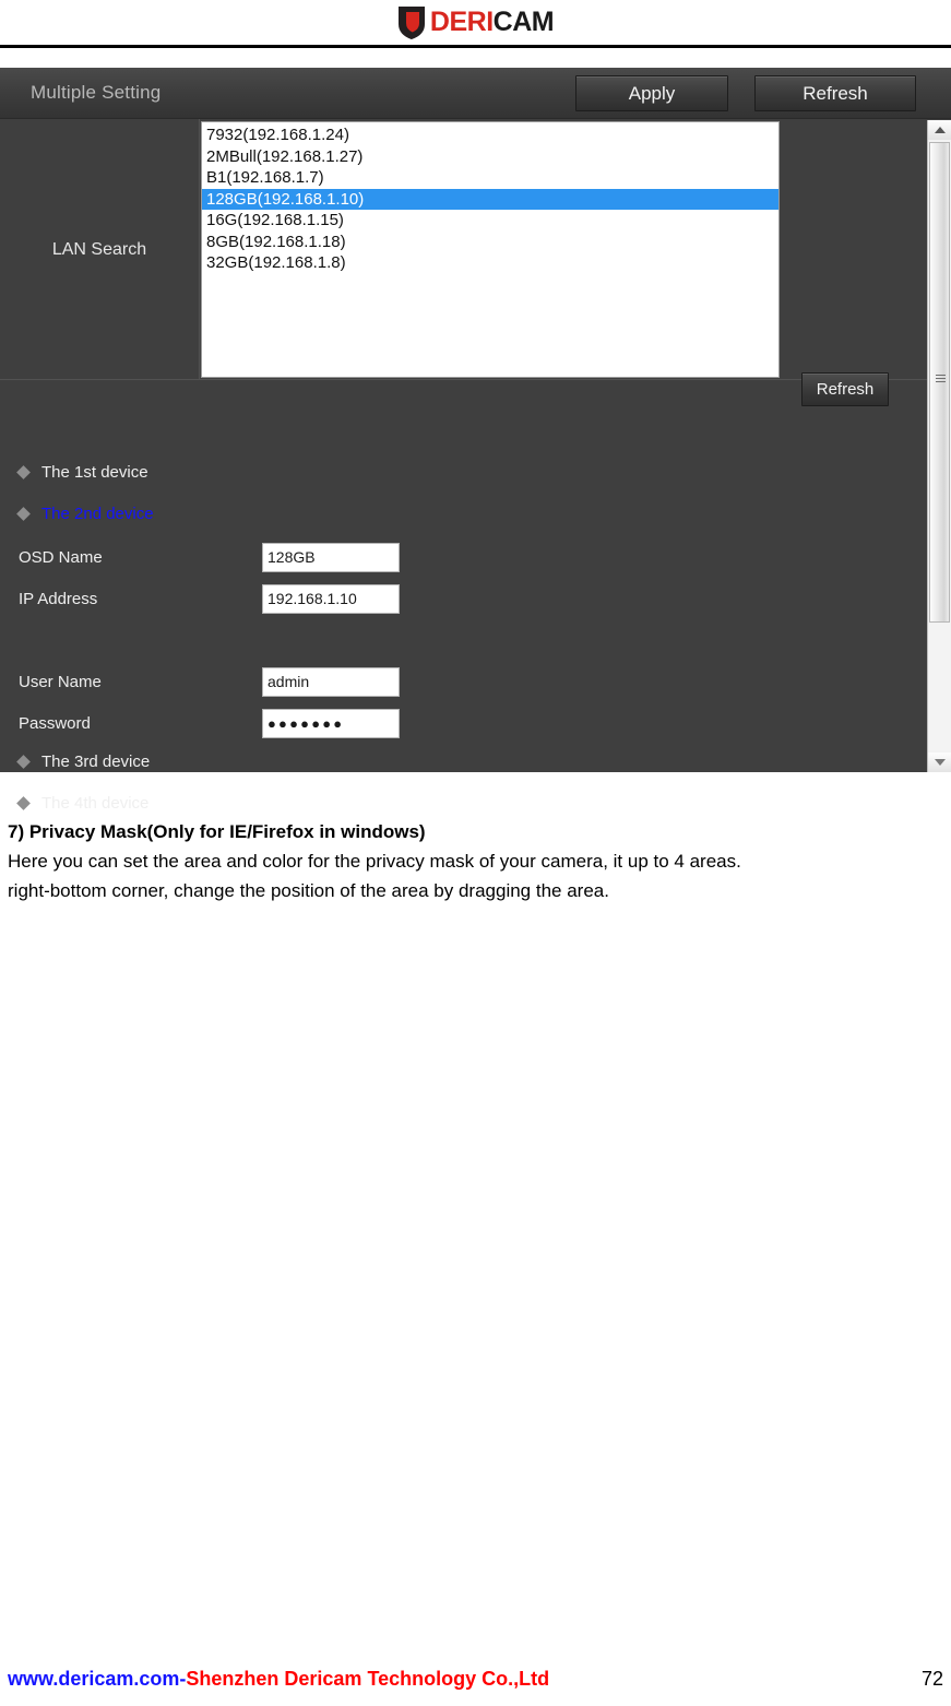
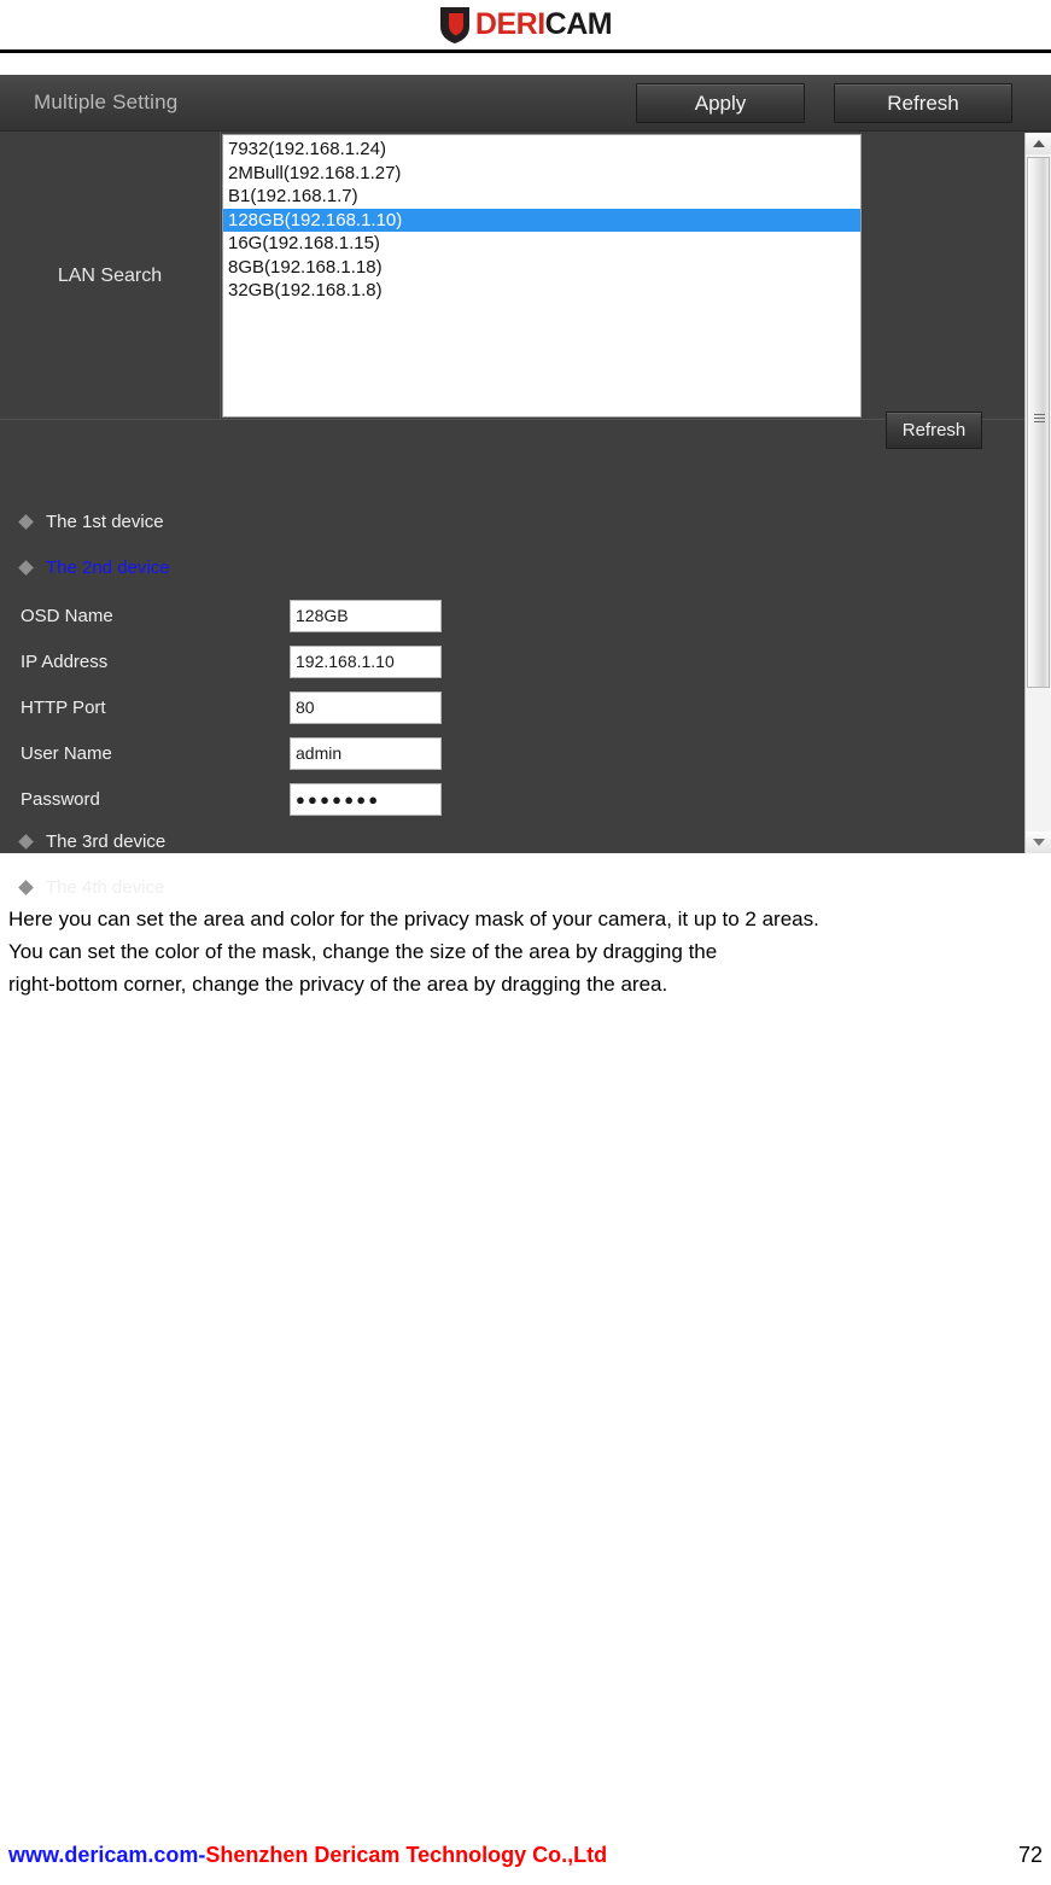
  DERICAM
  Multiple Setting
  Apply
  Refresh
  LAN Search
  7932(192.168.1.24)
  2MBull(192.168.1.27)
  B1(192.168.1.7)
  128GB(192.168.1.10)
  16G(192.168.1.15)
  8GB(192.168.1.18)
  32GB(192.168.1.8)
  Refresh
  The 1st device
  The 2nd device
  OSD Name
  128GB
  IP Address
  192.168.1.10
+ HTTP Port
+ 80
  User Name
  admin
  Password
  ●●●●●●●
  The 3rd device
- 7) Privacy Mask(Only for IE/Firefox in windows)
- Here you can set the area and color for the privacy mask of your camera, it up to 4 areas.
+ Here you can set the area and color for the privacy mask of your camera, it up to 2 areas.
+ You can set the color of the mask, change the size of the area by dragging the
- right-bottom corner, change the position of the area by dragging the area.
+ right-bottom corner, change the privacy of the area by dragging the area.
  www.dericam.com-Shenzhen Dericam Technology Co.,Ltd
  72
